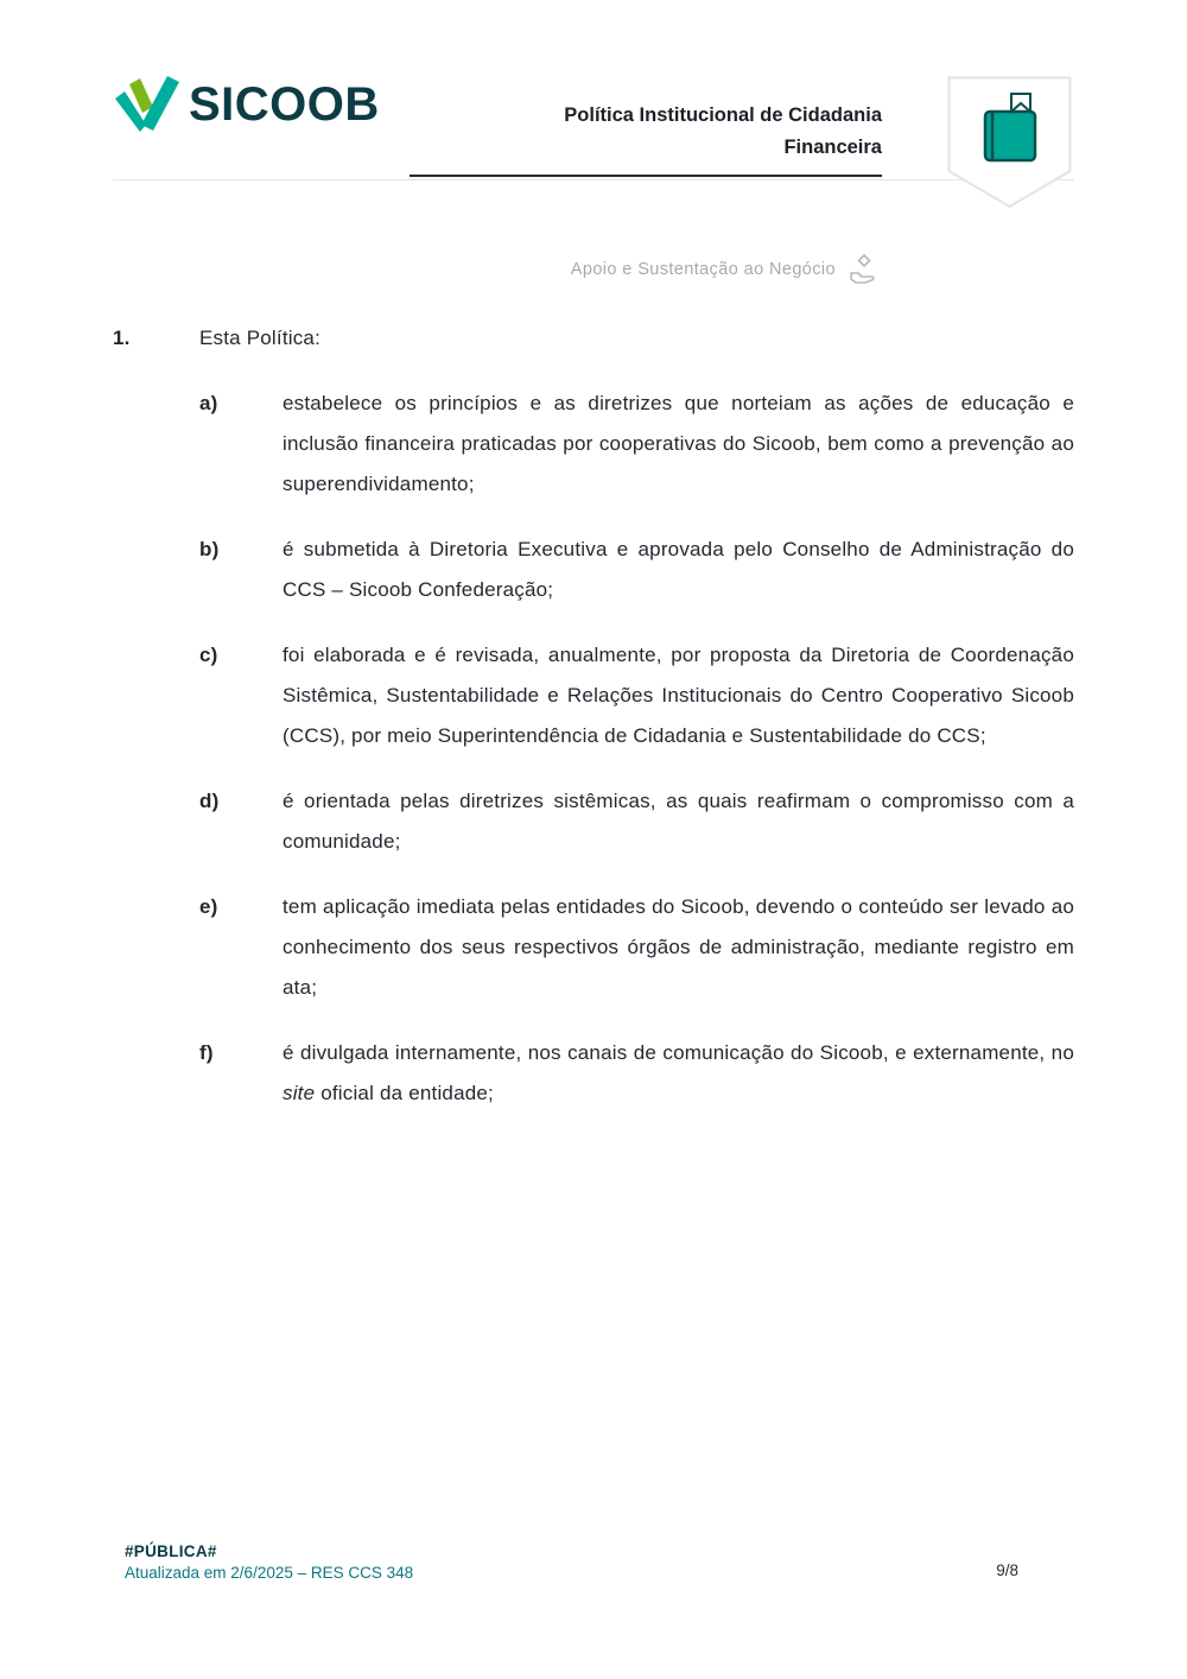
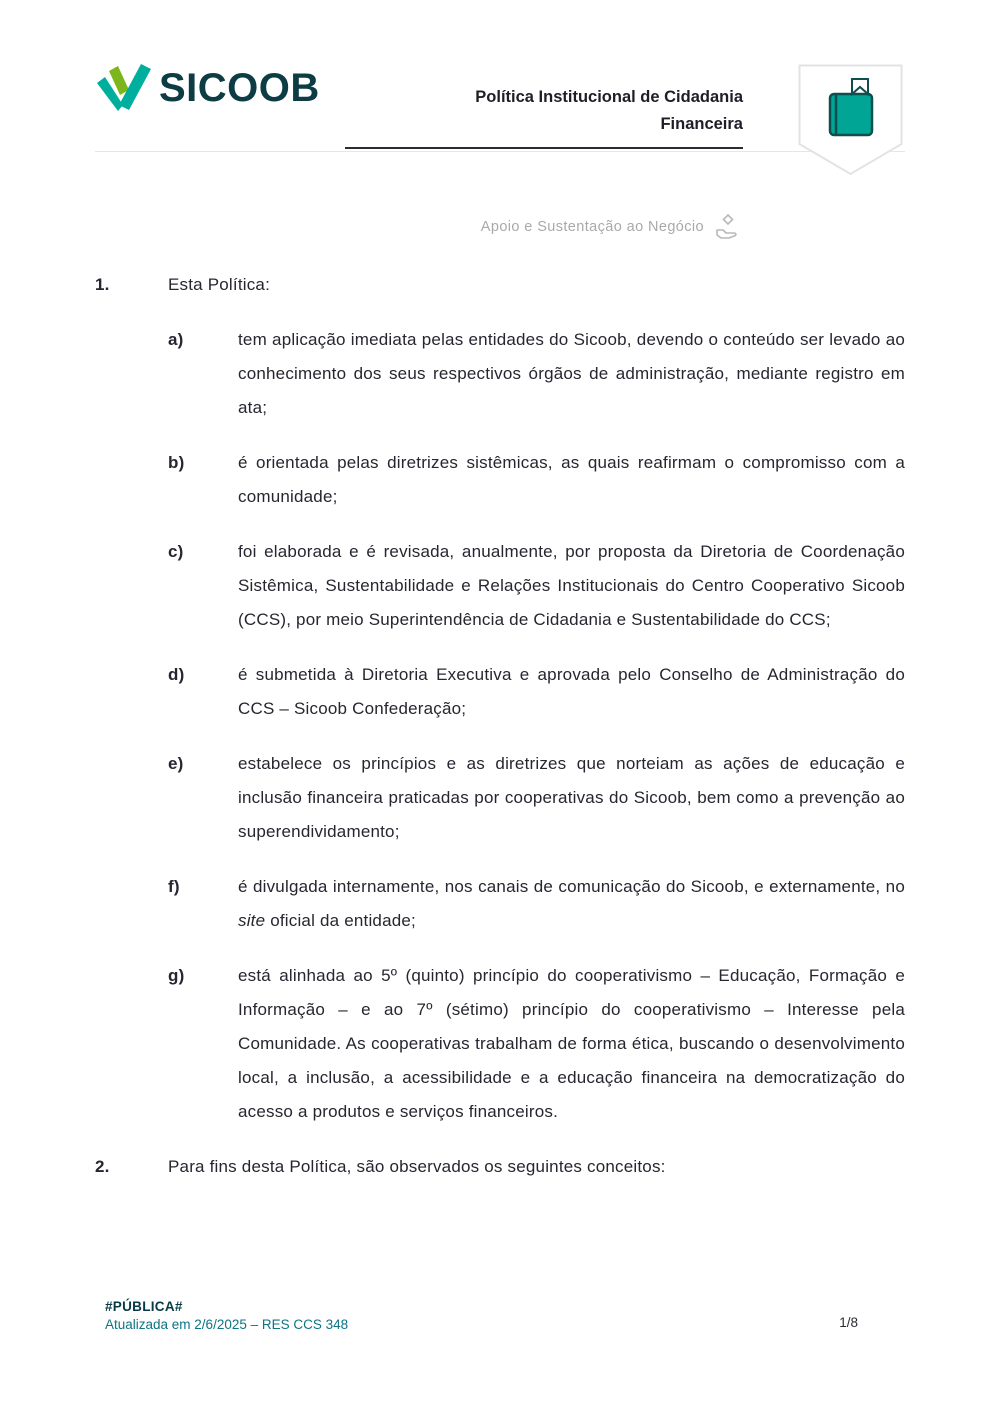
  SICOOB
  Política Institucional de Cidadania
  Financeira
  Apoio e Sustentação ao Negócio
  1.
  Esta Política:
  a)
- estabelece os princípios e as diretrizes que norteiam as ações de educação e inclusão financeira praticadas por cooperativas do Sicoob, bem como a prevenção ao superendividamento;
+ tem aplicação imediata pelas entidades do Sicoob, devendo o conteúdo ser levado ao conhecimento dos seus respectivos órgãos de administração, mediante registro em ata;
  b)
- é submetida à Diretoria Executiva e aprovada pelo Conselho de Administração do CCS – Sicoob Confederação;
+ é orientada pelas diretrizes sistêmicas, as quais reafirmam o compromisso com a comunidade;
  c)
  foi elaborada e é revisada, anualmente, por proposta da Diretoria de Coordenação Sistêmica, Sustentabilidade e Relações Institucionais do Centro Cooperativo Sicoob (CCS), por meio Superintendência de Cidadania e Sustentabilidade do CCS;
  d)
- é orientada pelas diretrizes sistêmicas, as quais reafirmam o compromisso com a comunidade;
+ é submetida à Diretoria Executiva e aprovada pelo Conselho de Administração do CCS – Sicoob Confederação;
  e)
- tem aplicação imediata pelas entidades do Sicoob, devendo o conteúdo ser levado ao conhecimento dos seus respectivos órgãos de administração, mediante registro em ata;
+ estabelece os princípios e as diretrizes que norteiam as ações de educação e inclusão financeira praticadas por cooperativas do Sicoob, bem como a prevenção ao superendividamento;
  f)
  é divulgada internamente, nos canais de comunicação do Sicoob, e externamente, no site oficial da entidade;
+ g)
+ está alinhada ao 5º (quinto) princípio do cooperativismo – Educação, Formação e Informação – e ao 7º (sétimo) princípio do cooperativismo – Interesse pela Comunidade. As cooperativas trabalham de forma ética, buscando o desenvolvimento local, a inclusão, a acessibilidade e a educação financeira na democratização do acesso a produtos e serviços financeiros.
+ 2.
+ Para fins desta Política, são observados os seguintes conceitos:
  #PÚBLICA#
  Atualizada em 2/6/2025 – RES CCS 348
- 9/8
+ 1/8
